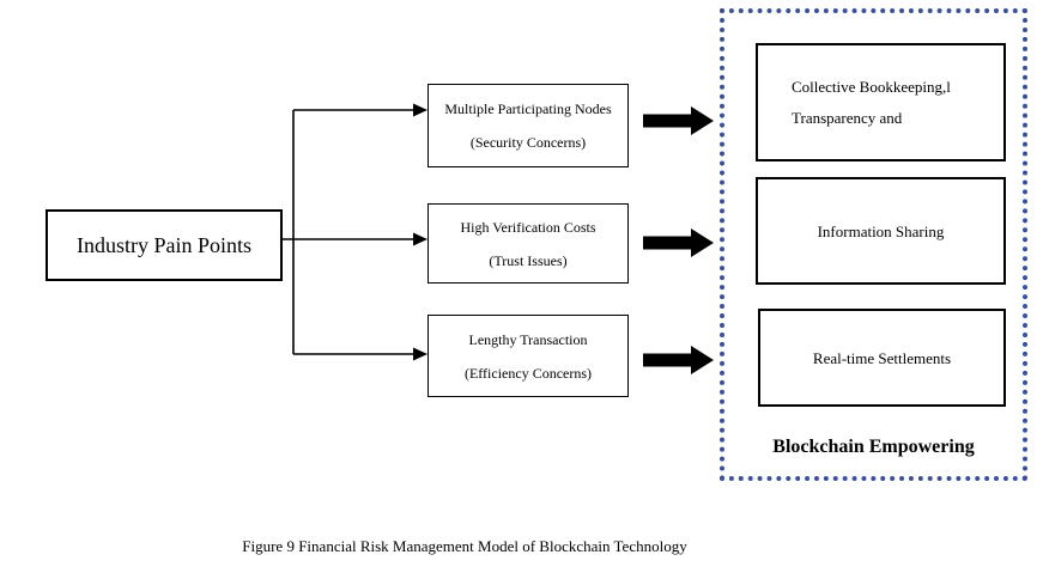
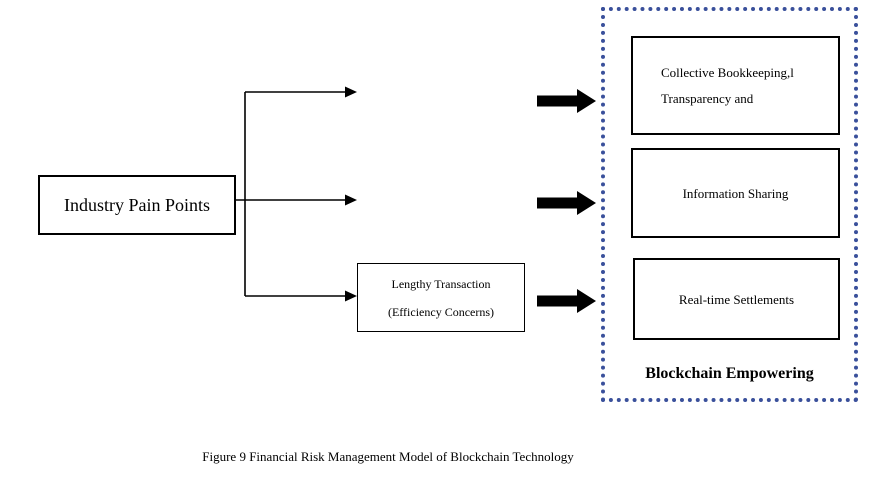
  Industry Pain Points
- Multiple Participating Nodes
- (Security Concerns)
- High Verification Costs
- (Trust Issues)
  Lengthy Transaction
  (Efficiency Concerns)
  Collective Bookkeeping,l
  Transparency and
  Information Sharing
  Real-time Settlements
  Blockchain Empowering
  Figure 9 Financial Risk Management Model of Blockchain Technology
